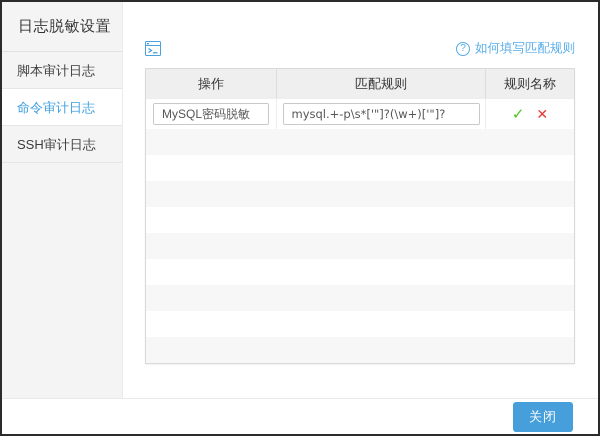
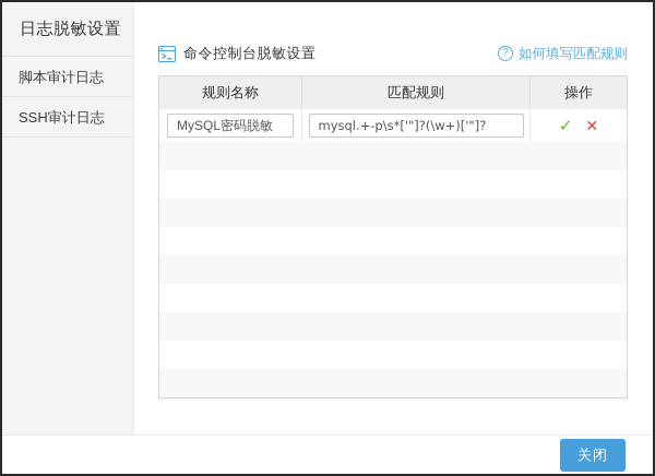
  日志脱敏设置
  脚本审计日志
- 命令审计日志
  SSH审计日志
+ 命令控制台脱敏设置
  ?
  如何填写匹配规则
- 操作
+ 规则名称
  匹配规则
- 规则名称
+ 操作
  MySQL密码脱敏
  mysql.+-p\s*['"]?(\w+)['"]?
  ✓
  ✕
  关闭
